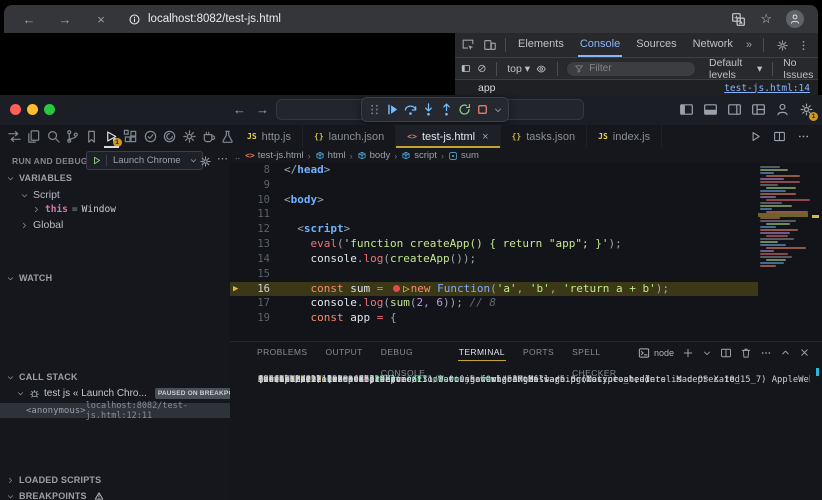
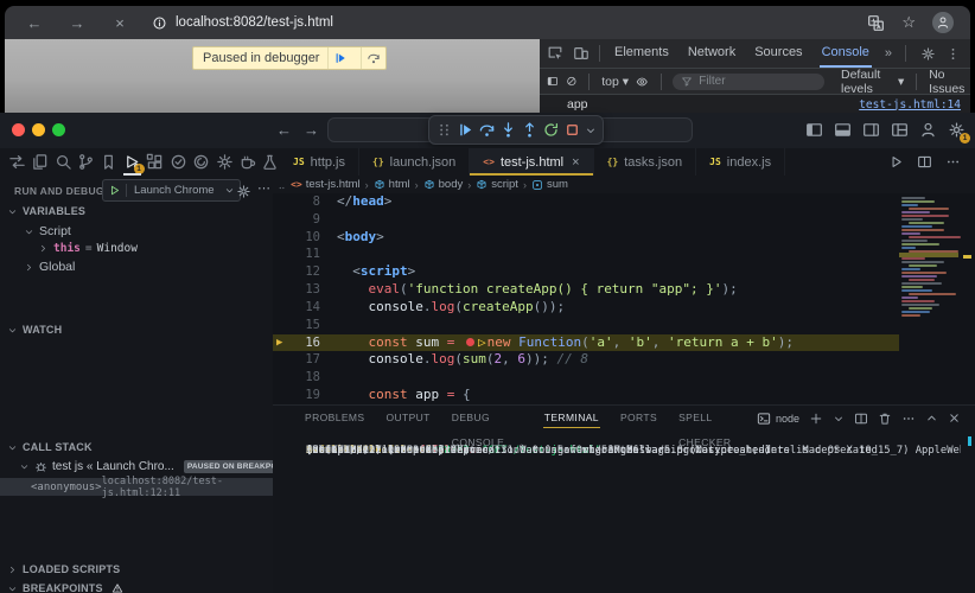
  ←
  →
  ×
  localhost:8082/test-js.html
  ☆
+ Paused in debugger
  Elements
- Console
+ Network
  Sources
- Network
+ Console
  »
  top
  ▾
  Filter
  Default levels
  ▾
  No Issues
  app
  test-js.html:14
  ←
  →
  JS
  http.js
  {}
  launch.json
  <>
  test-js.html
  ×
  {}
  tasks.json
  JS
  index.js
  RUN AND DEBUG
  Launch Chrome
  ⋯
  VARIABLES
  Script
  this
  =
  Window
  Global
  WATCH
  CALL STACK
  test js « Launch Chro...
  <anonymous>
  localhost:8082/test-js.html:12:11
  LOADED SCRIPTS
  BREAKPOINTS
  ‥
  <>
  test-js.html
  ›
  html
  ›
  body
  ›
  script
  ›
  sum
  8
  </head>
  9
  10
  <body>
  11
  12
  <script>
  13
  eval('function createApp() { return "app"; }');
  14
  console.log(createApp());
  15
  ▶
  16
  const sum = ▷new Function('a', 'b', 'return a + b');
  17
  console.log(sum(2, 6)); // 8
+ 18
  19
  const app = {
  PROBLEMS
  OUTPUT
  DEBUG CONSOLE
  TERMINAL
  PORTS
  SPELL CHECKER
  node
  Serve GZIP Files: false
  Serve Brotli Files: false
  Default File Extension: none
  Available on:
  http://127.0.0.1:8082
  http://192.168.3.23:8082
  Hit CTRL-C to stop the server
  [2024-12-22T11:39:08.717Z] "GET /test-js.html" "Mozilla/5.0 (Macintosh; Intel Mac OS X 10_15_7) AppleWe
  36 (KHTML, like Gecko) Chrome/131.0.0.0 Safari/537.36"
  (node:58561) [DEP0066] DeprecationWarning: OutgoingMessage.prototype._headers is deprecated
  (Use `node --trace-deprecation ...` to show where the warning was created)
